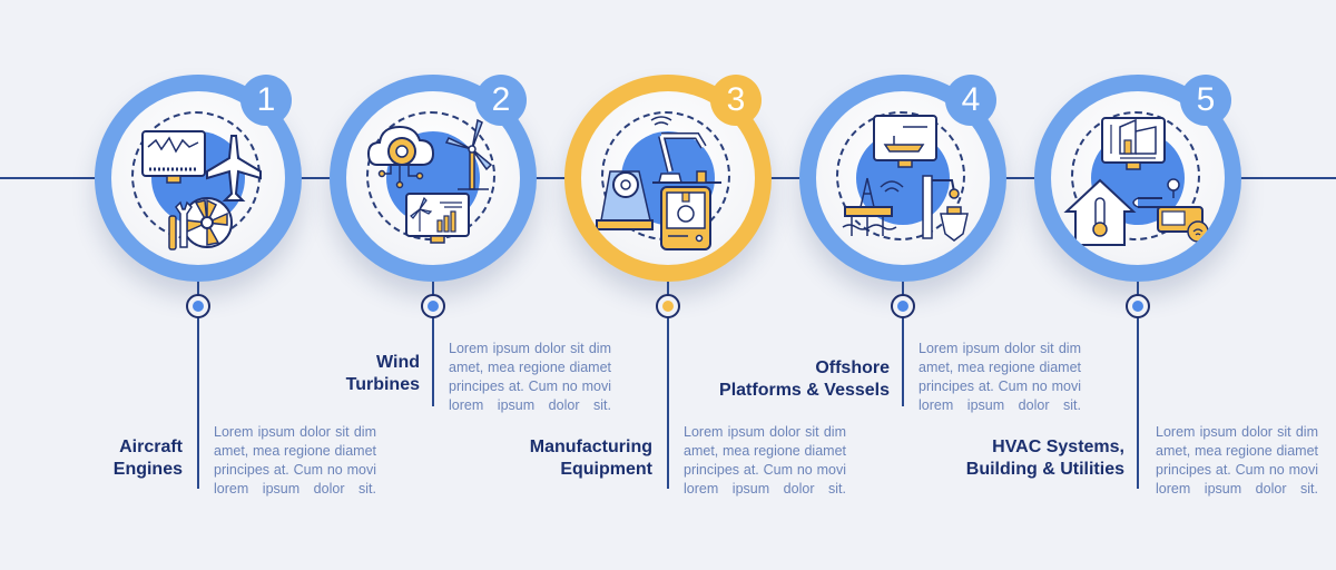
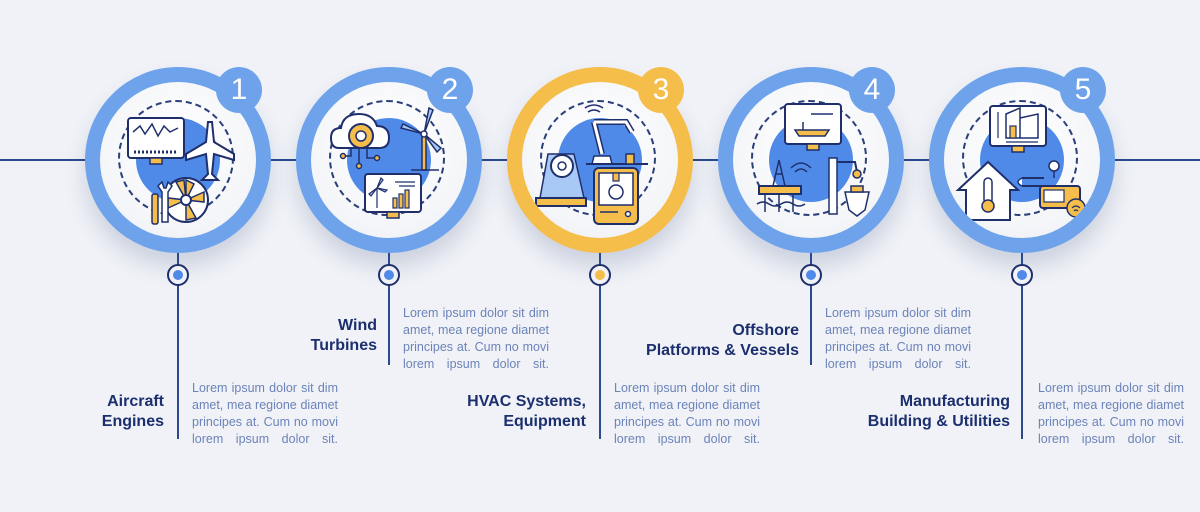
  1
  Aircraft
  Engines
  Lorem ipsum dolor sit dim amet, mea regione diamet principes at. Cum no movi lorem ipsum dolor sit.
  2
  Wind
  Turbines
  Lorem ipsum dolor sit dim amet, mea regione diamet principes at. Cum no movi lorem ipsum dolor sit.
  3
- Manufacturing
+ HVAC Systems,
  Equipment
  Lorem ipsum dolor sit dim amet, mea regione diamet principes at. Cum no movi lorem ipsum dolor sit.
  4
  Offshore
  Platforms & Vessels
  Lorem ipsum dolor sit dim amet, mea regione diamet principes at. Cum no movi lorem ipsum dolor sit.
  5
- HVAC Systems,
+ Manufacturing
  Building & Utilities
  Lorem ipsum dolor sit dim amet, mea regione diamet principes at. Cum no movi lorem ipsum dolor sit.
